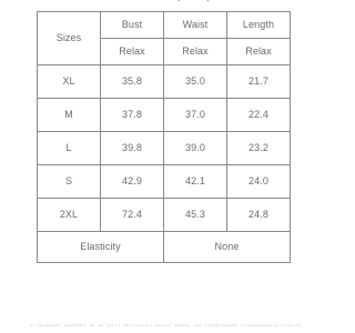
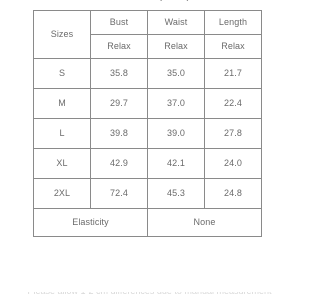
  Sizes	Bust	Waist	Length
  Relax	Relax	Relax
- XL	35.8	35.0	21.7
+ S	35.8	35.0	21.7
- M	37.8	37.0	22.4
+ M	29.7	37.0	22.4
- L	39.8	39.0	23.2
+ L	39.8	39.0	27.8
- S	42.9	42.1	24.0
+ XL	42.9	42.1	24.0
  2XL	72.4	45.3	24.8
  Elasticity	None
